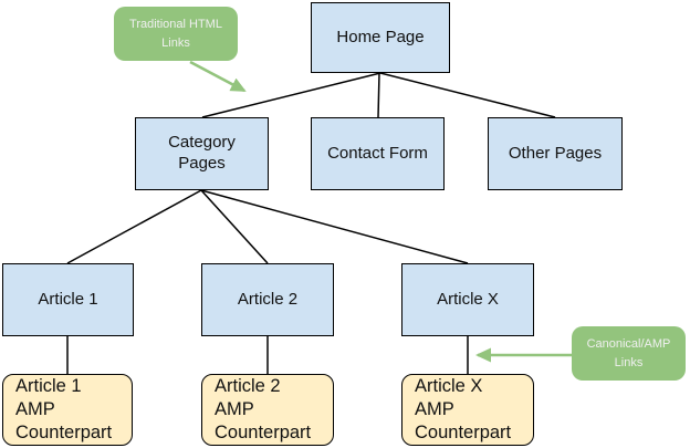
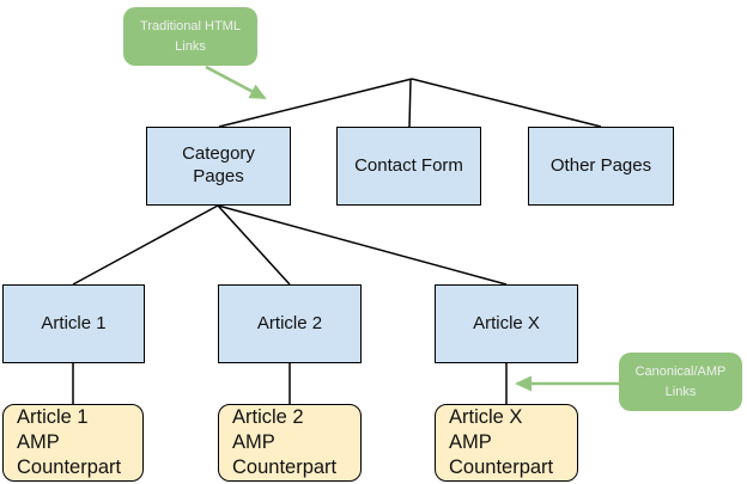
- Home Page
  Category
  Pages
  Contact Form
  Other Pages
  Article 1
  Article 2
  Article X
  Article 1
  AMP
  Counterpart
  Article 2
  AMP
  Counterpart
  Article X
  AMP
  Counterpart
  Traditional HTML
  Links
  Canonical/AMP
  Links
